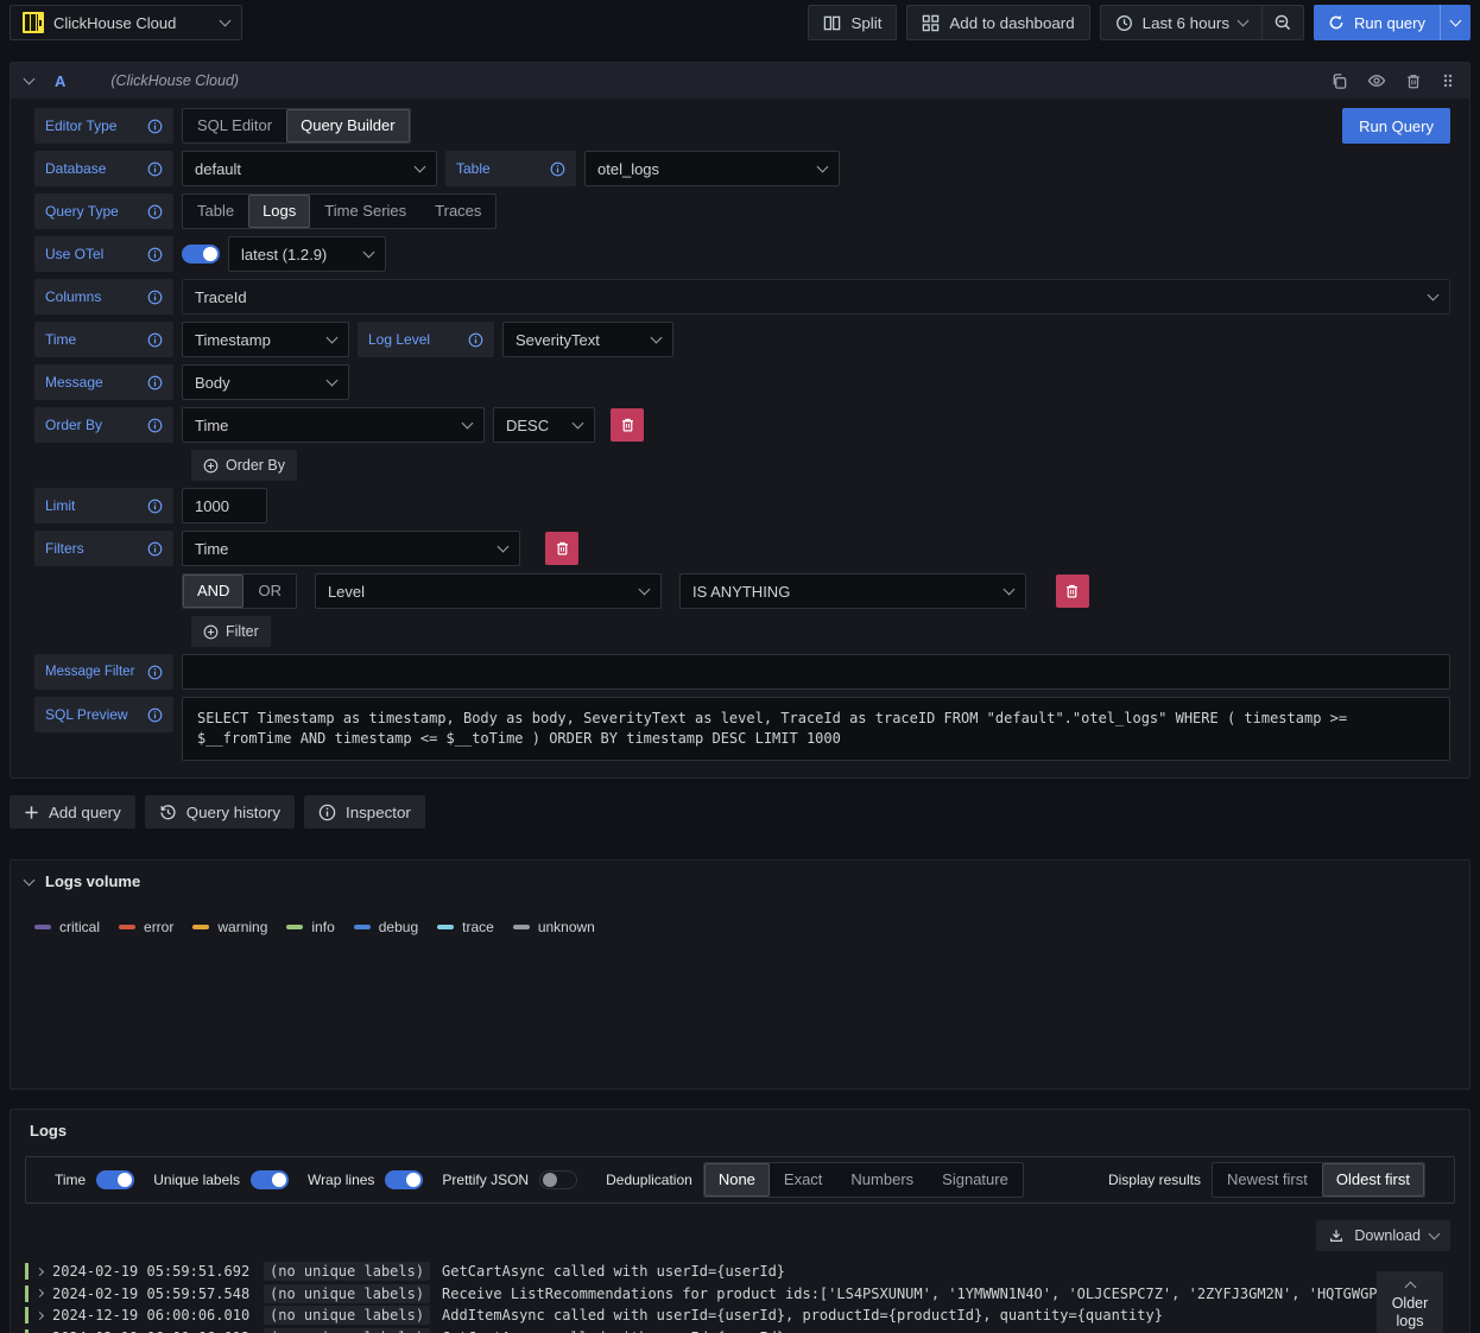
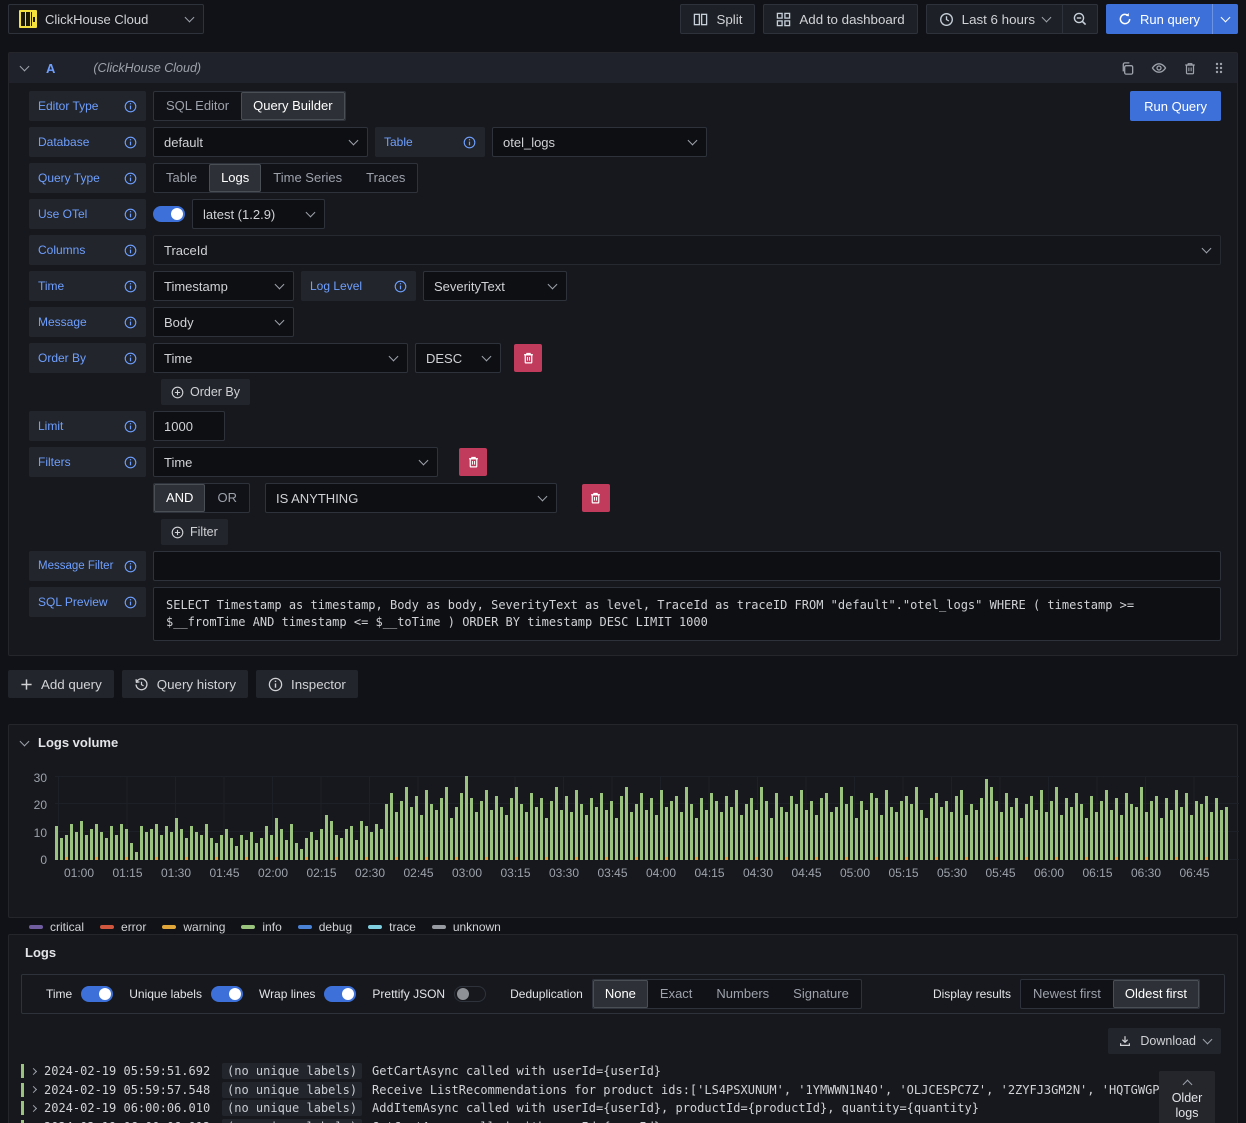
  ClickHouse Cloud
  Split
  Add to dashboard
  Last 6 hours
  Run query
  A
  (ClickHouse Cloud)
  Editor Type
  SQL Editor
  Query Builder
  Run Query
  Database
  default
  Table
  otel_logs
  Query Type
  Table
  Logs
  Time Series
  Traces
  Use OTel
  latest (1.2.9)
  Columns
  TraceId
  Time
  Timestamp
  Log Level
  SeverityText
  Message
  Body
  Order By
  Time
  DESC
  Order By
  Limit
  1000
  Filters
  Time
  AND
  OR
- Level
  IS ANYTHING
  Filter
  Message Filter
  SQL Preview
  SELECT Timestamp as timestamp, Body as body, SeverityText as level, TraceId as traceID FROM "default"."otel_logs" WHERE ( timestamp >= $__fromTime AND timestamp <= $__toTime ) ORDER BY timestamp DESC LIMIT 1000
  Add query
  Query history
  Inspector
  Logs volume
+ 30
+ 20
+ 10
+ 0
+ 01:00
+ 01:15
+ 01:30
+ 01:45
+ 02:00
+ 02:15
+ 02:30
+ 02:45
+ 03:00
+ 03:15
+ 03:30
+ 03:45
+ 04:00
+ 04:15
+ 04:30
+ 04:45
+ 05:00
+ 05:15
+ 05:30
+ 05:45
+ 06:00
+ 06:15
+ 06:30
+ 06:45
  critical
  error
  warning
  info
  debug
  trace
  unknown
  Logs
  Time
  Unique labels
  Wrap lines
  Prettify JSON
  Deduplication
  None
  Exact
  Numbers
  Signature
  Display results
  Newest first
  Oldest first
  Download
  2024-02-19 05:59:51.692
  (no unique labels)
  GetCartAsync called with userId={userId}
  2024-02-19 05:59:57.548
  (no unique labels)
  Receive ListRecommendations for product ids:['LS4PSXUNUM', '1YMWWN1N4O', 'OLJCESPC7Z', '2ZYFJ3GM2N', 'HQTGWGP
- 2024-12-19 06:00:06.010
+ 2024-02-19 06:00:06.010
  (no unique labels)
  AddItemAsync called with userId={userId}, productId={productId}, quantity={quantity}
  Older logs
